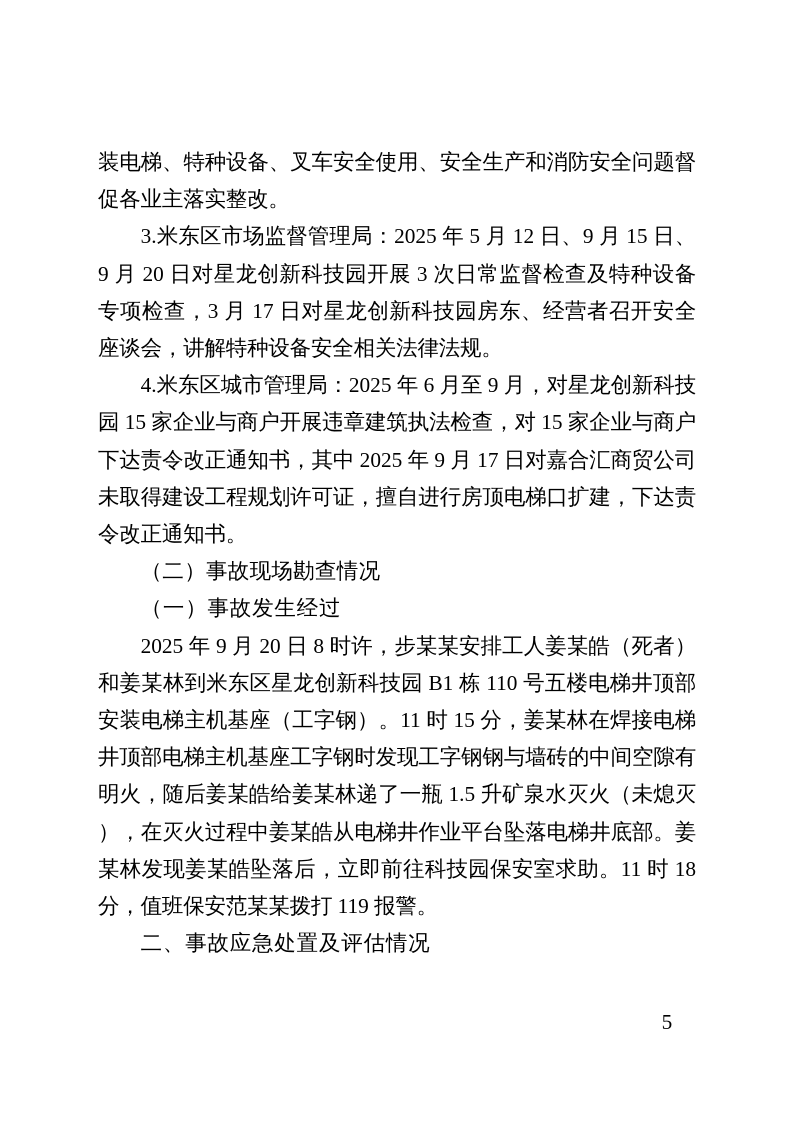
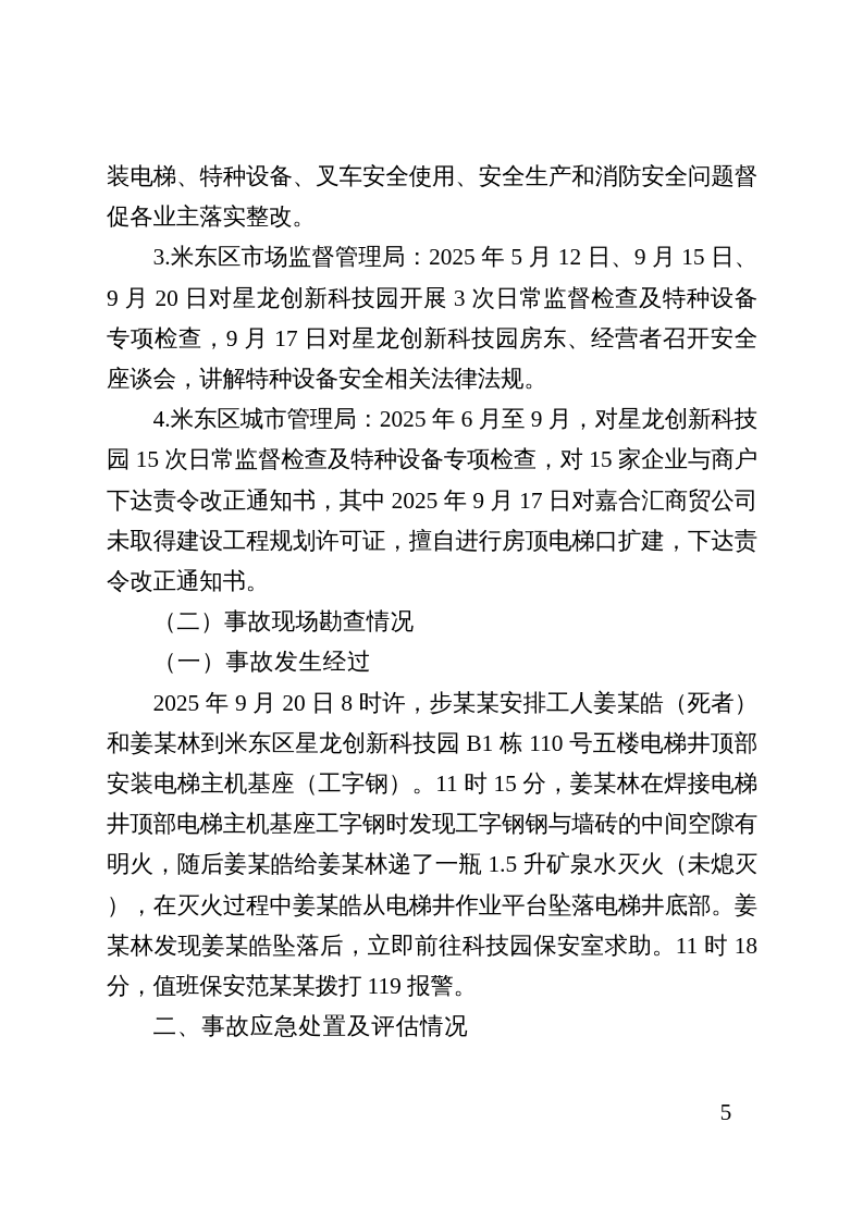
  装电梯、特种设备、叉车安全使用、安全生产和消防安全问题督促各业主落实整改。
- 3.米东区市场监督管理局：2025 年 5 月 12 日、9 月 15 日、9 月 20 日对星龙创新科技园开展 3 次日常监督检查及特种设备专项检查，3 月 17 日对星龙创新科技园房东、经营者召开安全座谈会，讲解特种设备安全相关法律法规。
+ 3.米东区市场监督管理局：2025 年 5 月 12 日、9 月 15 日、9 月 20 日对星龙创新科技园开展 3 次日常监督检查及特种设备专项检查，9 月 17 日对星龙创新科技园房东、经营者召开安全座谈会，讲解特种设备安全相关法律法规。
- 4.米东区城市管理局：2025 年 6 月至 9 月，对星龙创新科技园 15 家企业与商户开展违章建筑执法检查，对 15 家企业与商户下达责令改正通知书，其中 2025 年 9 月 17 日对嘉合汇商贸公司未取得建设工程规划许可证，擅自进行房顶电梯口扩建，下达责令改正通知书。
+ 4.米东区城市管理局：2025 年 6 月至 9 月，对星龙创新科技园 15 次日常监督检查及特种设备专项检查，对 15 家企业与商户下达责令改正通知书，其中 2025 年 9 月 17 日对嘉合汇商贸公司未取得建设工程规划许可证，擅自进行房顶电梯口扩建，下达责令改正通知书。
  （二）事故现场勘查情况
  （一）事故发生经过
  2025 年 9 月 20 日 8 时许，步某某安排工人姜某皓（死者）和姜某林到米东区星龙创新科技园 B1 栋 110 号五楼电梯井顶部安装电梯主机基座（工字钢）。11 时 15 分，姜某林在焊接电梯井顶部电梯主机基座工字钢时发现工字钢钢与墙砖的中间空隙有明火，随后姜某皓给姜某林递了一瓶 1.5 升矿泉水灭火（未熄灭），在灭火过程中姜某皓从电梯井作业平台坠落电梯井底部。姜某林发现姜某皓坠落后，立即前往科技园保安室求助。11 时 18 分，值班保安范某某拨打 119 报警。
  二、事故应急处置及评估情况
  5
